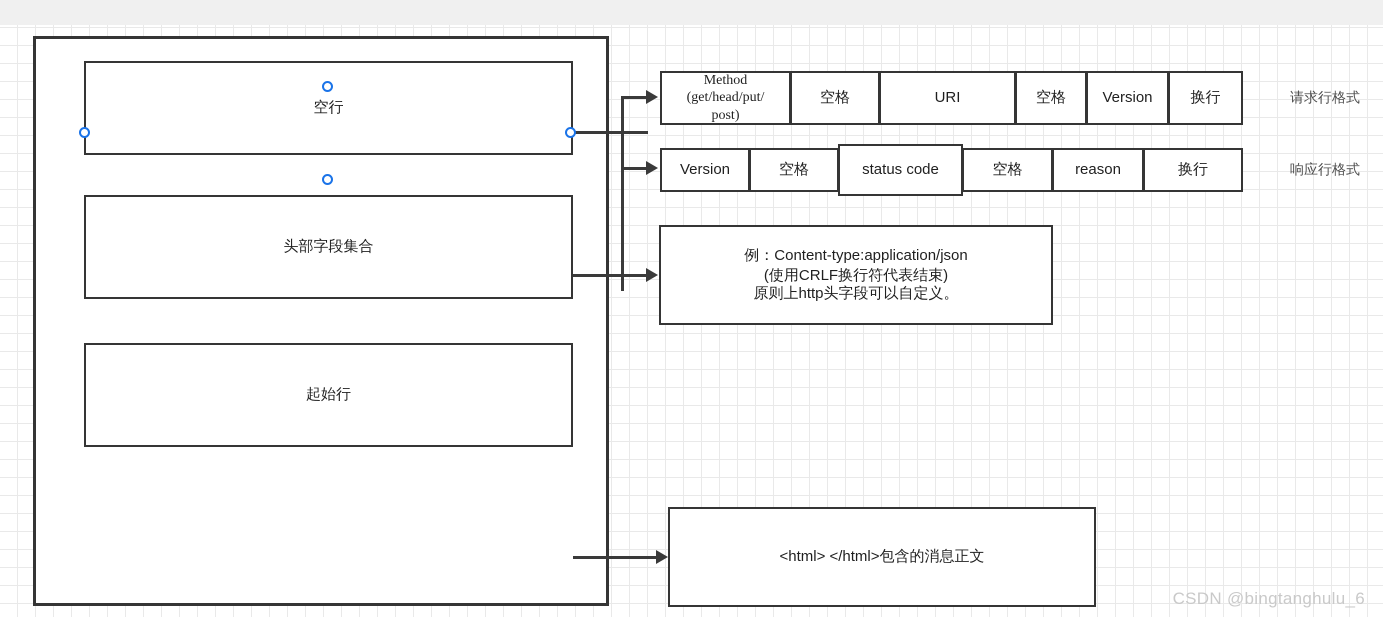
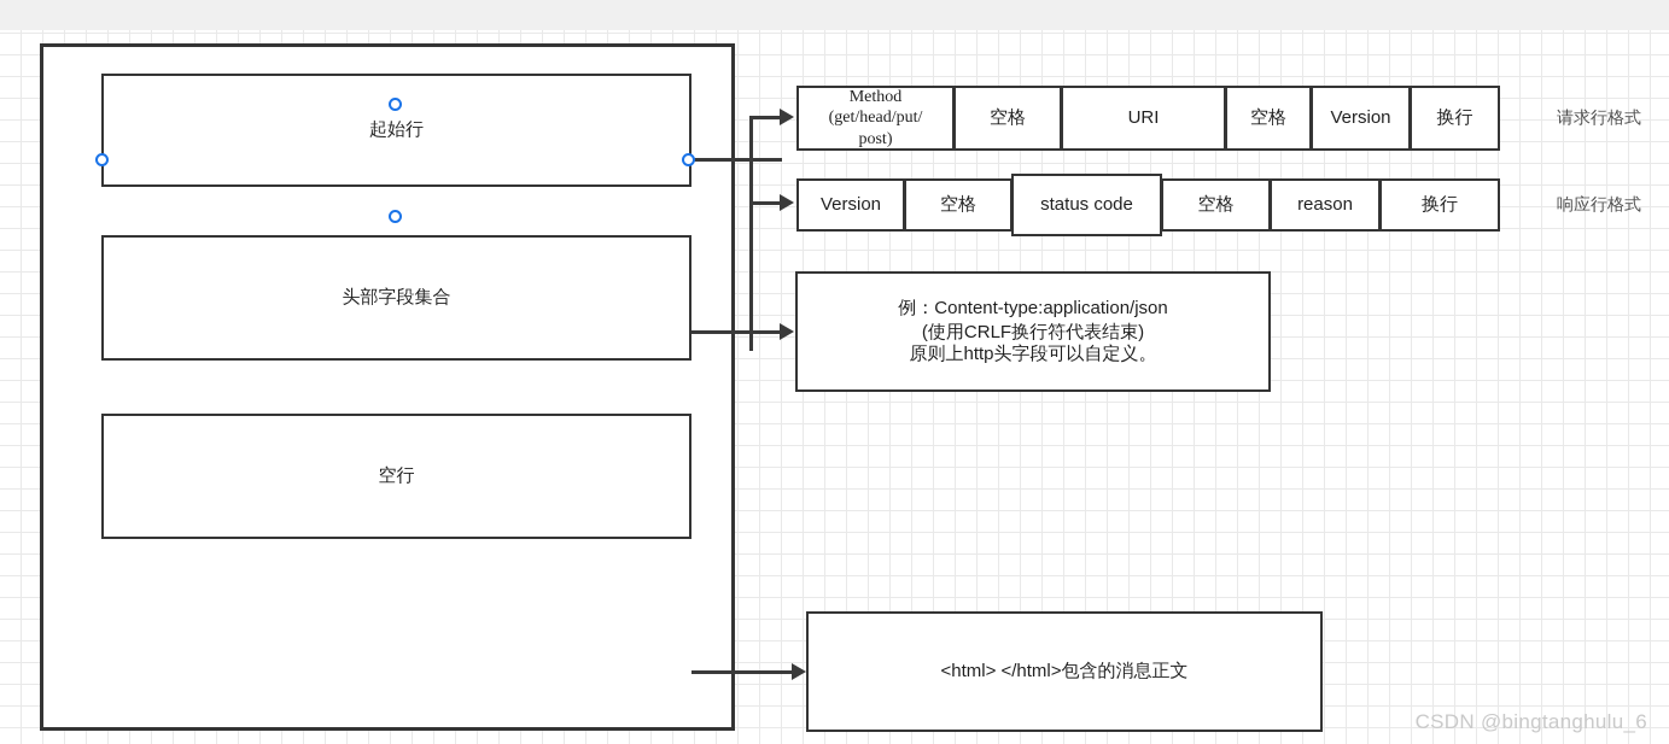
- 空行
+ 起始行
  头部字段集合
- 起始行
+ 空行
  Method
  (get/head/put/
  post)
  空格
  URI
  空格
  Version
  换行
  Version
  空格
  status code
  空格
  reason
  换行
  请求行格式
  响应行格式
  例：Content-type:application/json
  (使用CRLF换行符代表结束)
  原则上http头字段可以自定义。
  <html> </html>包含的消息正文
  CSDN @bingtanghulu_6
